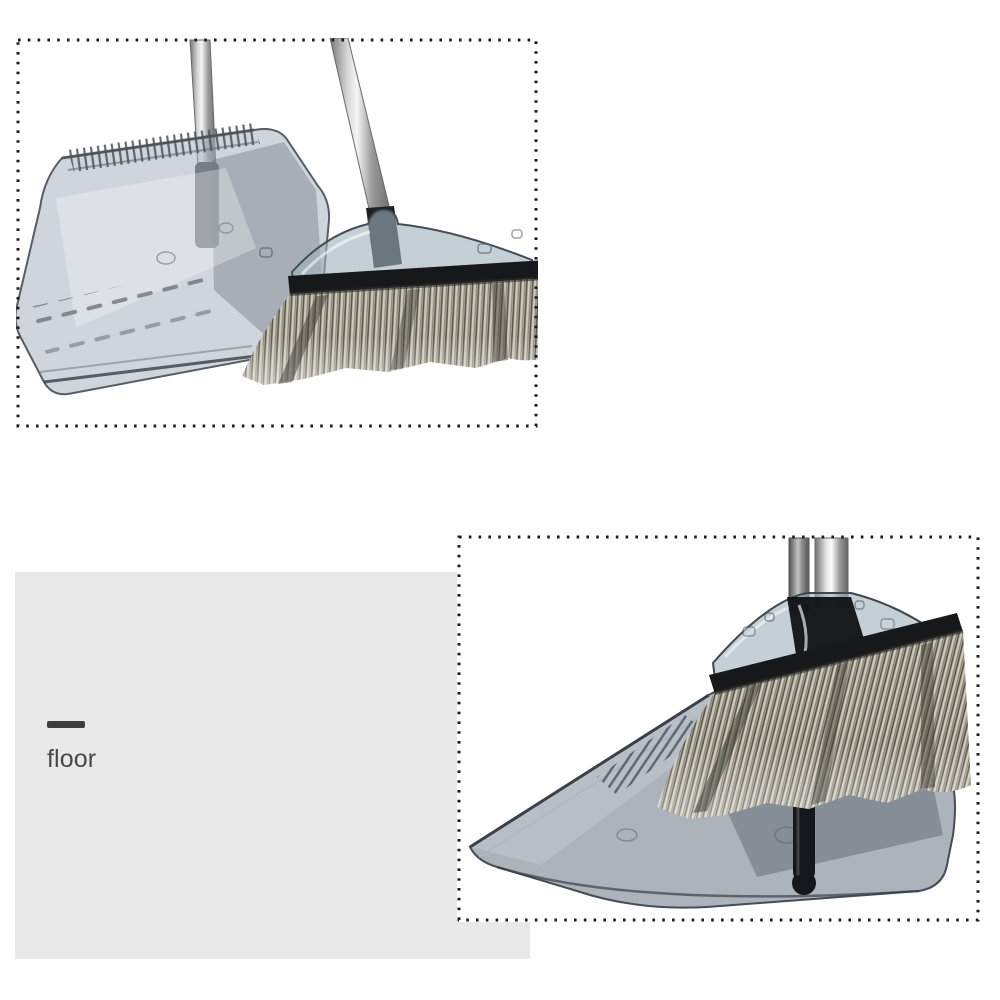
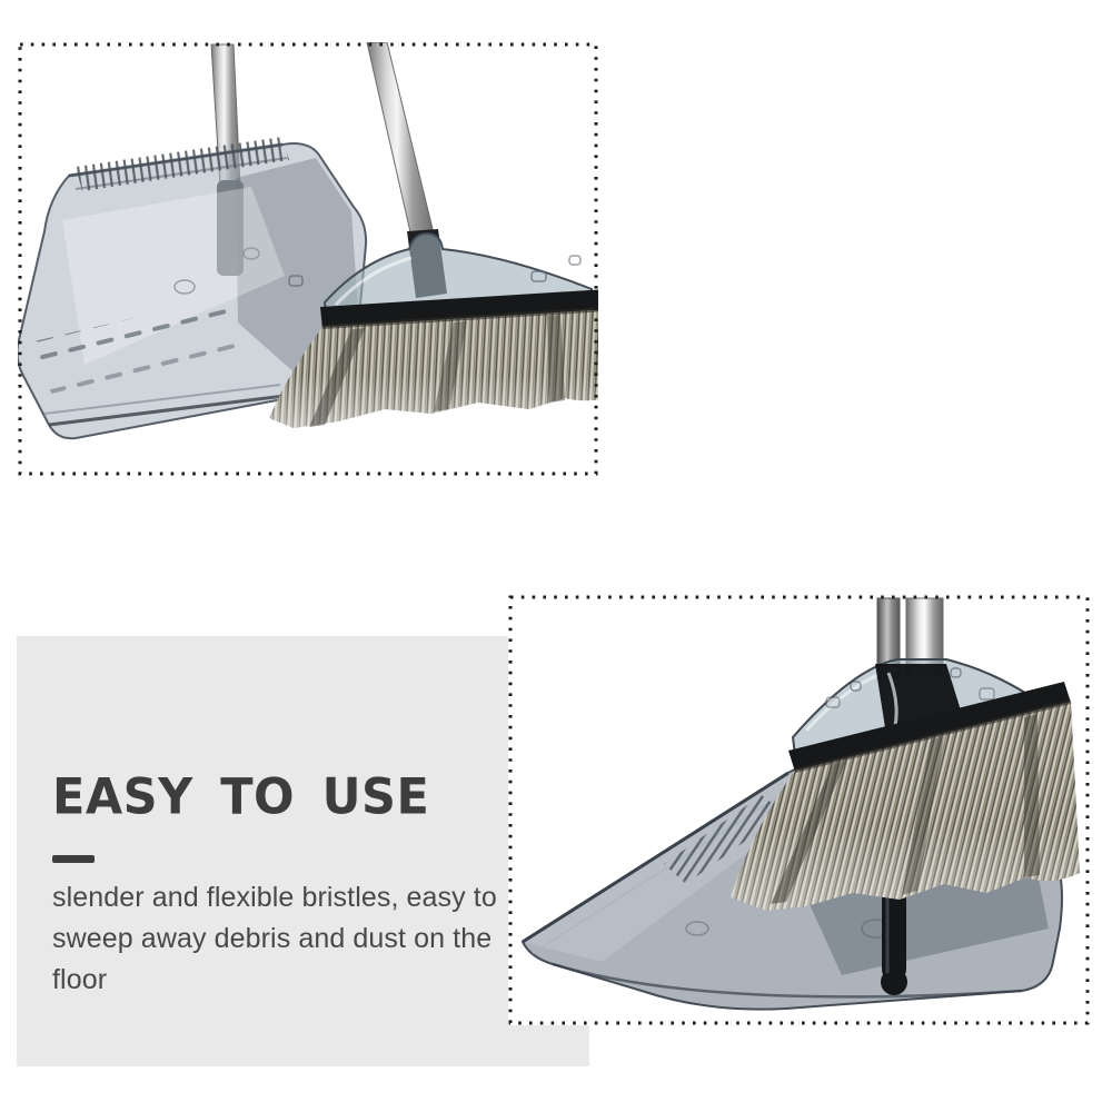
+ EASY TO USE
+ slender and flexible bristles, easy to
+ sweep away debris and dust on the
  floor
